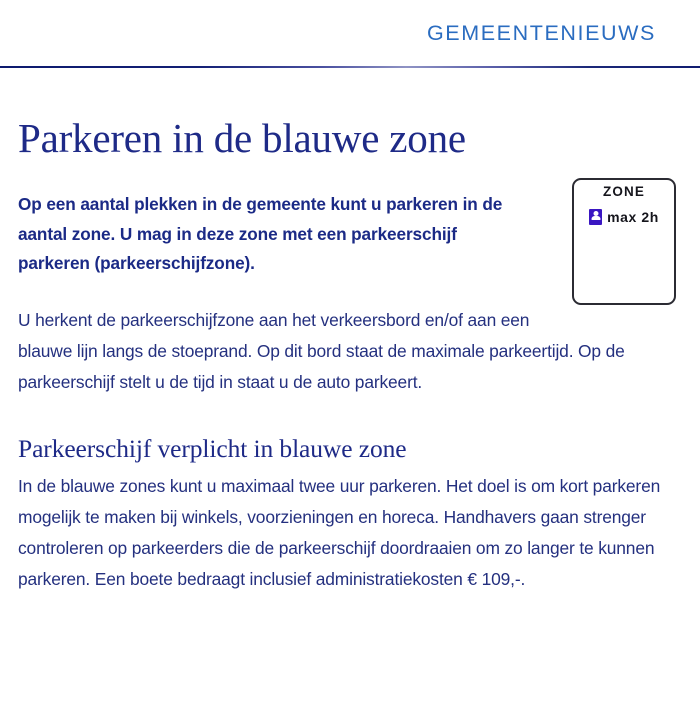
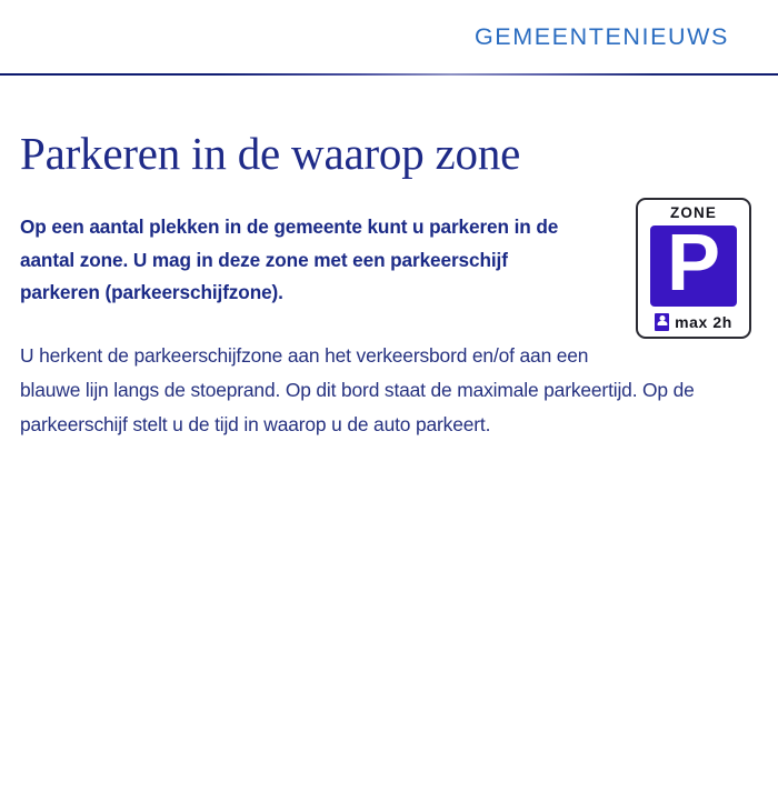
  GEMEENTENIEUWS
- Parkeren in de blauwe zone
+ Parkeren in de waarop zone
  ZONE
+ P
  max 2h
  Op een aantal plekken in de gemeente kunt u parkeren in de aantal zone. U mag in deze zone met een parkeerschijf parkeren (parkeerschijfzone).
- U herkent de parkeerschijfzone aan het verkeersbord en/of aan een blauwe lijn langs de stoeprand. Op dit bord staat de maximale parkeertijd. Op de parkeerschijf stelt u de tijd in staat u de auto parkeert.
+ U herkent de parkeerschijfzone aan het verkeersbord en/of aan een blauwe lijn langs de stoeprand. Op dit bord staat de maximale parkeertijd. Op de parkeerschijf stelt u de tijd in waarop u de auto parkeert.
- Parkeerschijf verplicht in blauwe zone
- In de blauwe zones kunt u maximaal twee uur parkeren. Het doel is om kort parkeren mogelijk te maken bij winkels, voorzieningen en horeca. Handhavers gaan strenger controleren op parkeerders die de parkeerschijf doordraaien om zo langer te kunnen parkeren. Een boete bedraagt inclusief administratiekosten € 109,-.
